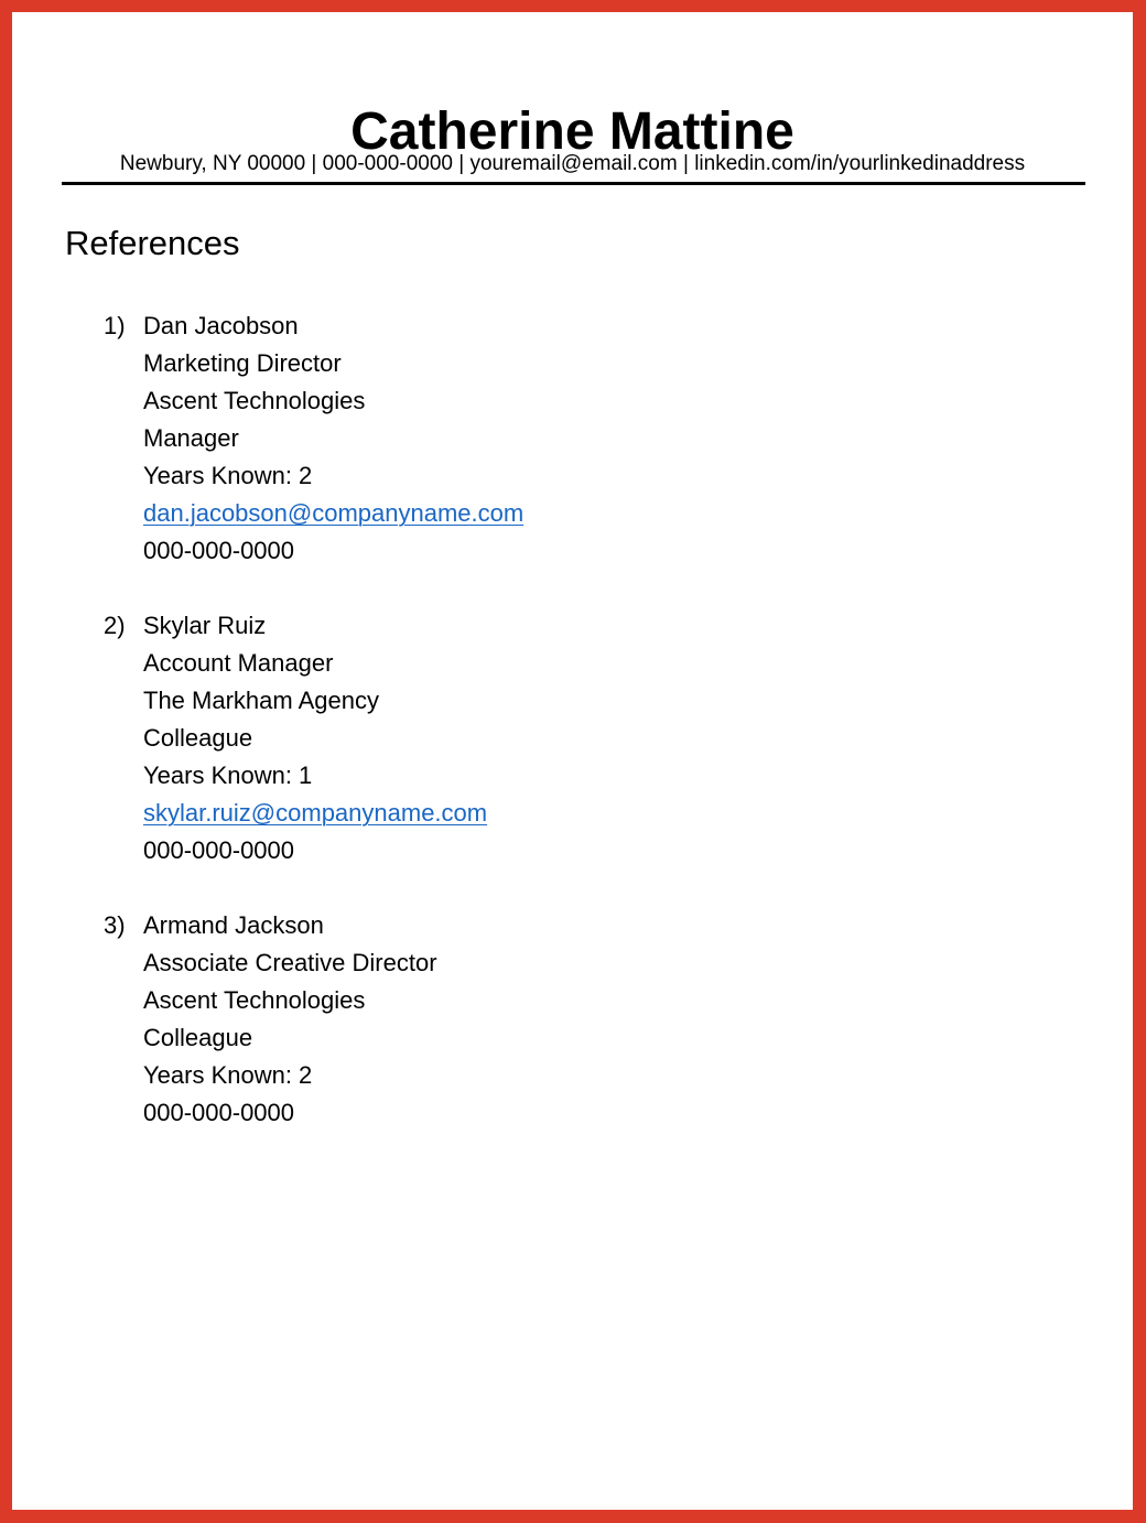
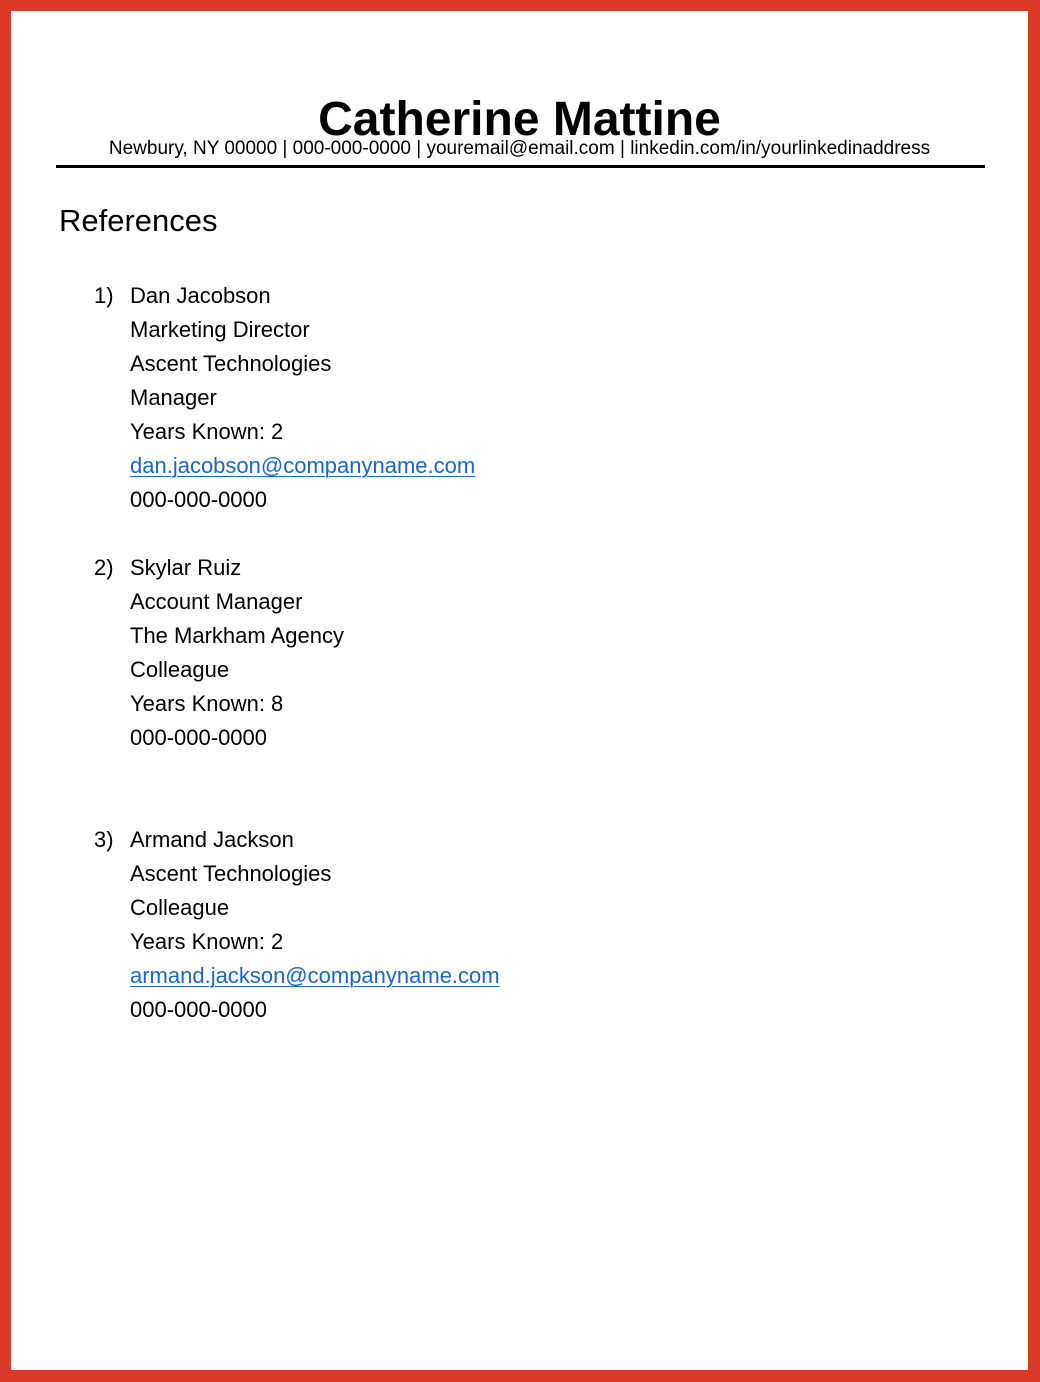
  Catherine Mattine
  Newbury, NY 00000 | 000-000-0000 | youremail@email.com | linkedin.com/in/yourlinkedinaddress
  References
  1)
  Dan Jacobson
  Marketing Director
  Ascent Technologies
  Manager
  Years Known: 2
  dan.jacobson@companyname.com
  000-000-0000
  2)
  Skylar Ruiz
  Account Manager
  The Markham Agency
  Colleague
- Years Known: 1
+ Years Known: 8
- skylar.ruiz@companyname.com
  000-000-0000
  3)
  Armand Jackson
- Associate Creative Director
  Ascent Technologies
  Colleague
  Years Known: 2
+ armand.jackson@companyname.com
  000-000-0000
